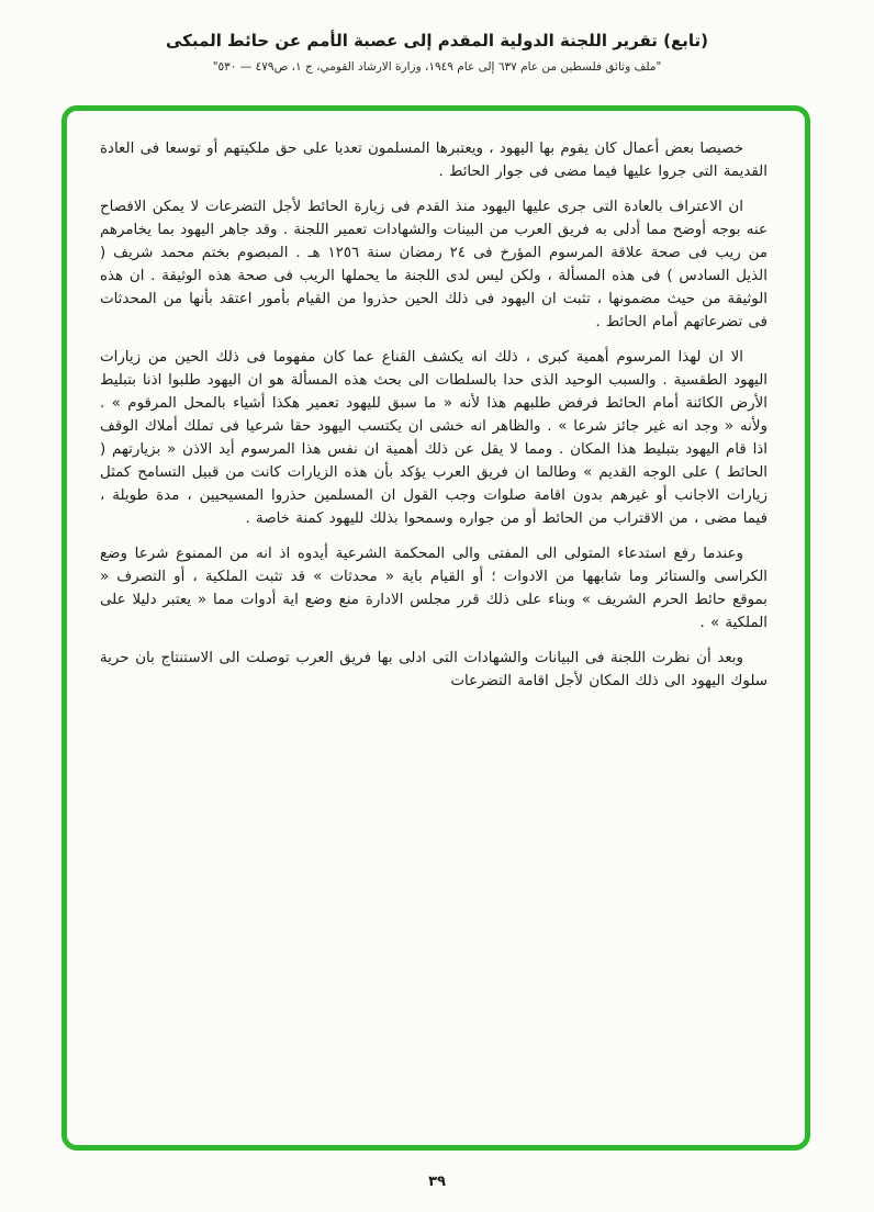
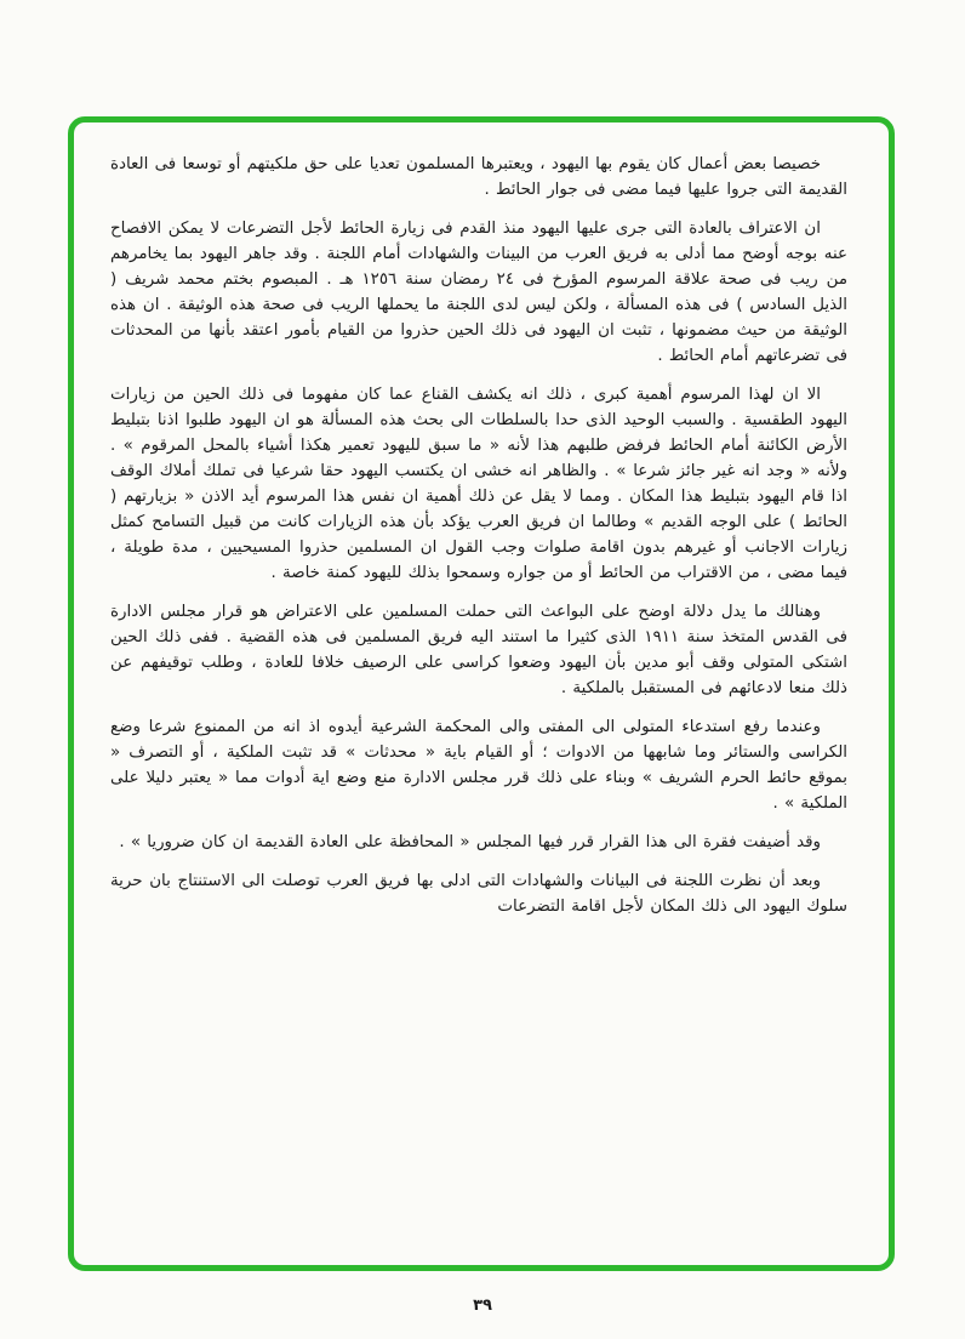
- (تابع) تقرير اللجنة الدولية المقدم إلى عصبة الأمم عن حائط المبكى
- "ملف وثائق فلسطين من عام ٦٣٧ إلى عام ١٩٤٩، وزارة الارشاد القومي، ج ١، ص٤٧٩ — ٥٣٠"
  خصيصا بعض أعمال كان يقوم بها اليهود ، ويعتبرها المسلمون تعديا على حق ملكيتهم أو توسعا فى العادة القديمة التى جروا عليها فيما مضى فى جوار الحائط .
- ان الاعتراف بالعادة التى جرى عليها اليهود منذ القدم فى زيارة الحائط لأجل التضرعات لا يمكن الافصاح عنه بوجه أوضح مما أدلى به فريق العرب من البينات والشهادات تعمير اللجنة . وقد جاهر اليهود بما يخامرهم من ريب فى صحة علاقة المرسوم المؤرخ فى ٢٤ رمضان سنة ١٢٥٦ هـ . المبصوم بختم محمد شريف ( الذيل السادس ) فى هذه المسألة ، ولكن ليس لدى اللجنة ما يحملها الريب فى صحة هذه الوثيقة . ان هذه الوثيقة من حيث مضمونها ، تثبت ان اليهود فى ذلك الحين حذروا من القيام بأمور اعتقد بأنها من المحدثات فى تضرعاتهم أمام الحائط .
+ ان الاعتراف بالعادة التى جرى عليها اليهود منذ القدم فى زيارة الحائط لأجل التضرعات لا يمكن الافصاح عنه بوجه أوضح مما أدلى به فريق العرب من البينات والشهادات أمام اللجنة . وقد جاهر اليهود بما يخامرهم من ريب فى صحة علاقة المرسوم المؤرخ فى ٢٤ رمضان سنة ١٢٥٦ هـ . المبصوم بختم محمد شريف ( الذيل السادس ) فى هذه المسألة ، ولكن ليس لدى اللجنة ما يحملها الريب فى صحة هذه الوثيقة . ان هذه الوثيقة من حيث مضمونها ، تثبت ان اليهود فى ذلك الحين حذروا من القيام بأمور اعتقد بأنها من المحدثات فى تضرعاتهم أمام الحائط .
  الا ان لهذا المرسوم أهمية كبرى ، ذلك انه يكشف القناع عما كان مفهوما فى ذلك الحين من زيارات اليهود الطقسية . والسبب الوحيد الذى حدا بالسلطات الى بحث هذه المسألة هو ان اليهود طلبوا اذنا بتبليط الأرض الكائنة أمام الحائط فرفض طلبهم هذا لأنه « ما سبق لليهود تعمير هكذا أشياء بالمحل المرقوم » . ولأنه « وجد انه غير جائز شرعا » . والظاهر انه خشى ان يكتسب اليهود حقا شرعيا فى تملك أملاك الوقف اذا قام اليهود بتبليط هذا المكان . ومما لا يقل عن ذلك أهمية ان نفس هذا المرسوم أيد الاذن « بزيارتهم ( الحائط ) على الوجه القديم » وطالما ان فريق العرب يؤكد بأن هذه الزيارات كانت من قبيل التسامح كمثل زيارات الاجانب أو غيرهم بدون اقامة صلوات وجب القول ان المسلمين حذروا المسيحيين ، مدة طويلة ، فيما مضى ، من الاقتراب من الحائط أو من جواره وسمحوا بذلك لليهود كمنة خاصة .
+ وهنالك ما يدل دلالة اوضح على البواعث التى حملت المسلمين على الاعتراض هو قرار مجلس الادارة فى القدس المتخذ سنة ١٩١١ الذى كثيرا ما استند اليه فريق المسلمين فى هذه القضية . ففى ذلك الحين اشتكى المتولى وقف أبو مدين بأن اليهود وضعوا كراسى على الرصيف خلافا للعادة ، وطلب توقيفهم عن ذلك منعا لادعائهم فى المستقبل بالملكية .
  وعندما رفع استدعاء المتولى الى المفتى والى المحكمة الشرعية أيدوه اذ انه من الممنوع شرعا وضع الكراسى والستائر وما شابهها من الادوات ؛ أو القيام باية « محدثات » قد تثبت الملكية ، أو التصرف « بموقع حائط الحرم الشريف » وبناء على ذلك قرر مجلس الادارة منع وضع اية أدوات مما « يعتبر دليلا على الملكية » .
+ وقد أضيفت فقرة الى هذا القرار قرر فيها المجلس « المحافظة على العادة القديمة ان كان ضروريا » .
  وبعد أن نظرت اللجنة فى البيانات والشهادات التى ادلى بها فريق العرب توصلت الى الاستنتاج بان حرية سلوك اليهود الى ذلك المكان لأجل اقامة التضرعات
  ٣٩
